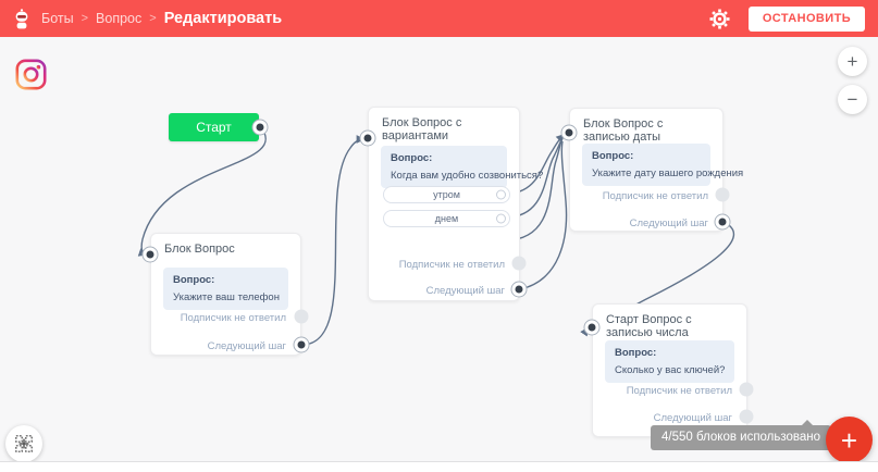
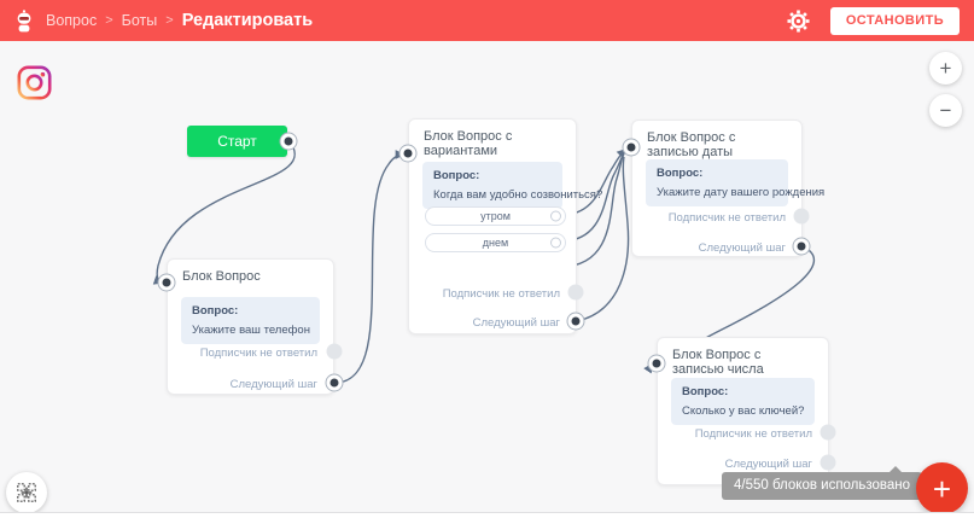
- Боты
+ Вопрос
  >
- Вопрос
+ Боты
  >
  Редактировать
  ОСТАНОВИТЬ
  +
  −
  Старт
  Блок Вопрос
  Вопрос:
  Укажите ваш телефон
  Подписчик не ответил
  Следующий шаг
  Блок Вопрос с вариантами
  Вопрос:
  Когда вам удобно созвониться?
  утром
  днем
  Подписчик не ответил
  Следующий шаг
  Блок Вопрос с записью даты
  Вопрос:
  Укажите дату вашего рождения
  Подписчик не ответил
  Следующий шаг
- Старт Вопрос с записью числа
+ Блок Вопрос с записью числа
  Вопрос:
  Сколько у вас ключей?
  Подписчик не ответил
  Следующий шаг
  4/550 блоков использовано
  +
